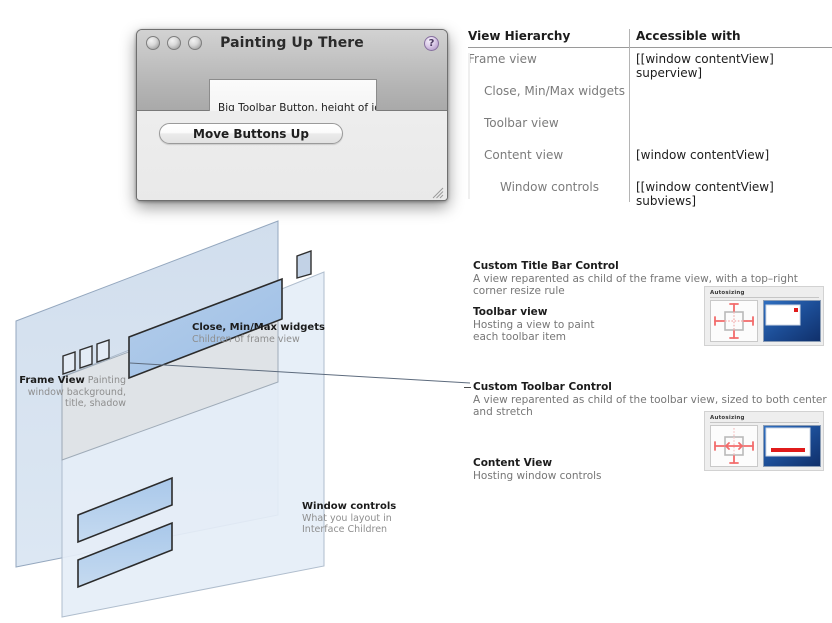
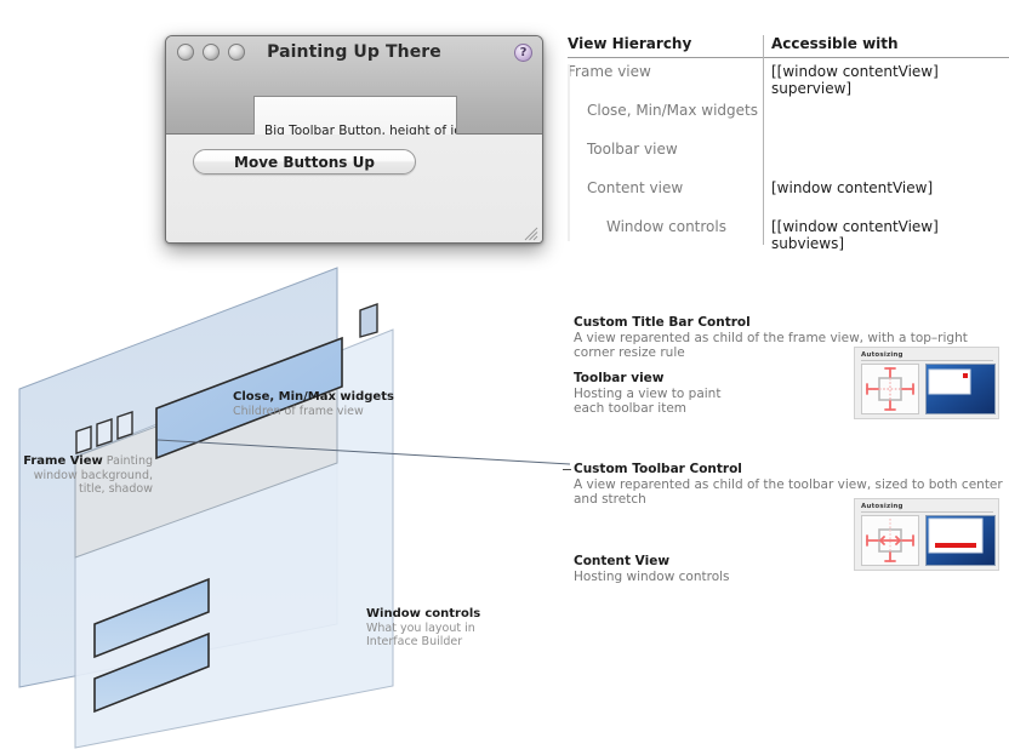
  Painting Up There
  ?
  Big Toolbar Button, height of i
  Move Buttons Up
  View Hierarchy
  Accessible with
  Frame view
  [[window contentView] superview]
  Close, Min/Max widgets
  Toolbar view
  Content view
  [window contentView]
  Window controls
  [[window contentView] subviews]
  Frame View Painting window background, title, shadow
  Close, Min/Max widgets
  Children of frame view
  Window controls
- What you layout in Interface Children
+ What you layout in Interface Builder
  Custom Title Bar Control
  A view reparented as child of the frame view, with a top–right corner resize rule
  Toolbar view
  Hosting a view to paint each toolbar item
  Custom Toolbar Control
  A view reparented as child of the toolbar view, sized to both center and stretch
  Content View
  Hosting window controls
